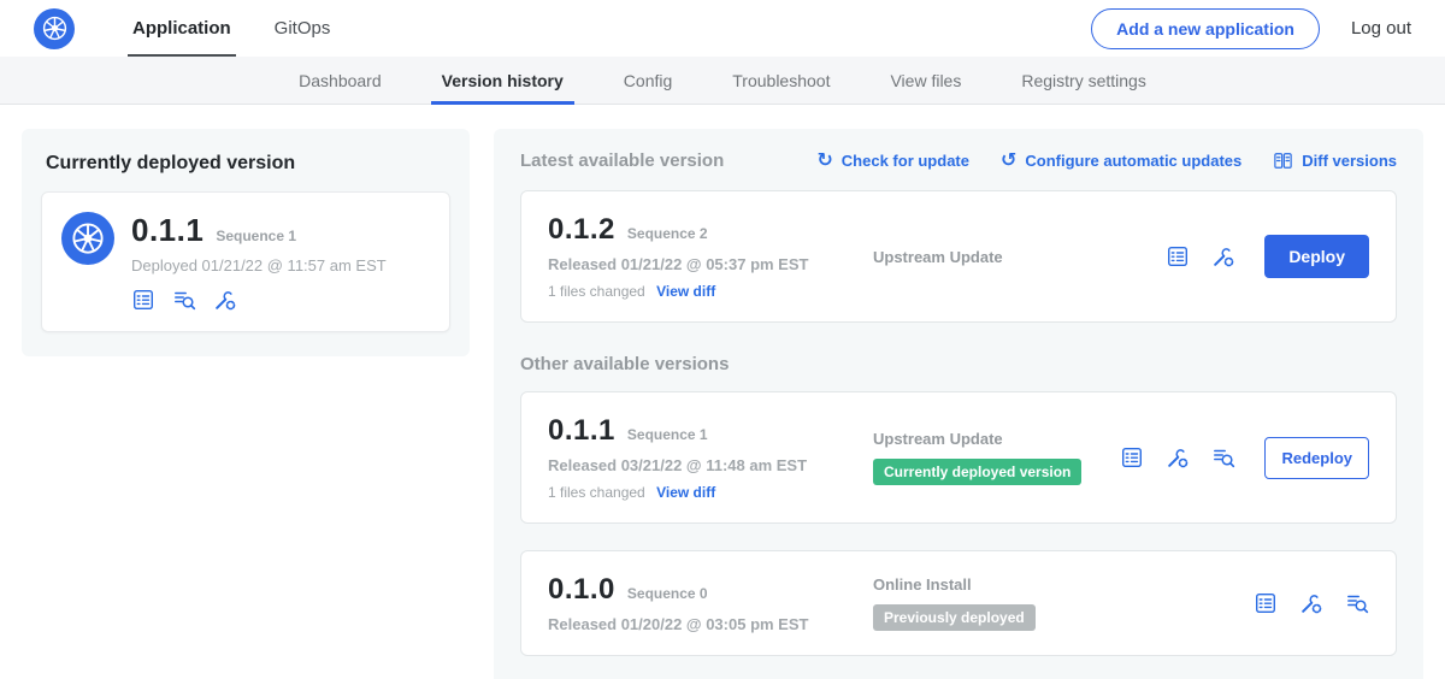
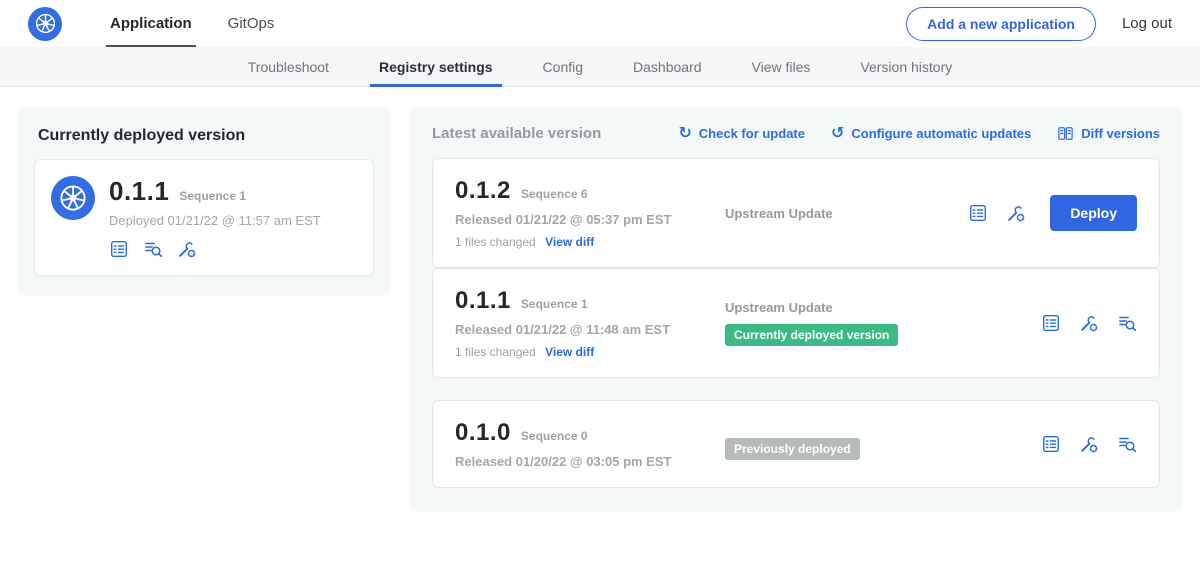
  Application
  GitOps
  Add a new application
  Log out
- Dashboard
+ Troubleshoot
- Version history
+ Registry settings
  Config
- Troubleshoot
+ Dashboard
  View files
- Registry settings
+ Version history
  Currently deployed version
  0.1.1
  Sequence 1
  Deployed 01/21/22 @ 11:57 am EST
  Latest available version
  ↻
  Check for update
  ↺
  Configure automatic updates
  Diff versions
  0.1.2
- Sequence 2
+ Sequence 6
  Released 01/21/22 @ 05:37 pm EST
  1 files changed View diff
  Upstream Update
  Deploy
- Other available versions
  0.1.1
  Sequence 1
- Released 03/21/22 @ 11:48 am EST
+ Released 01/21/22 @ 11:48 am EST
  1 files changed View diff
  Upstream Update
  Currently deployed version
- Redeploy
  0.1.0
  Sequence 0
  Released 01/20/22 @ 03:05 pm EST
- Online Install
  Previously deployed
